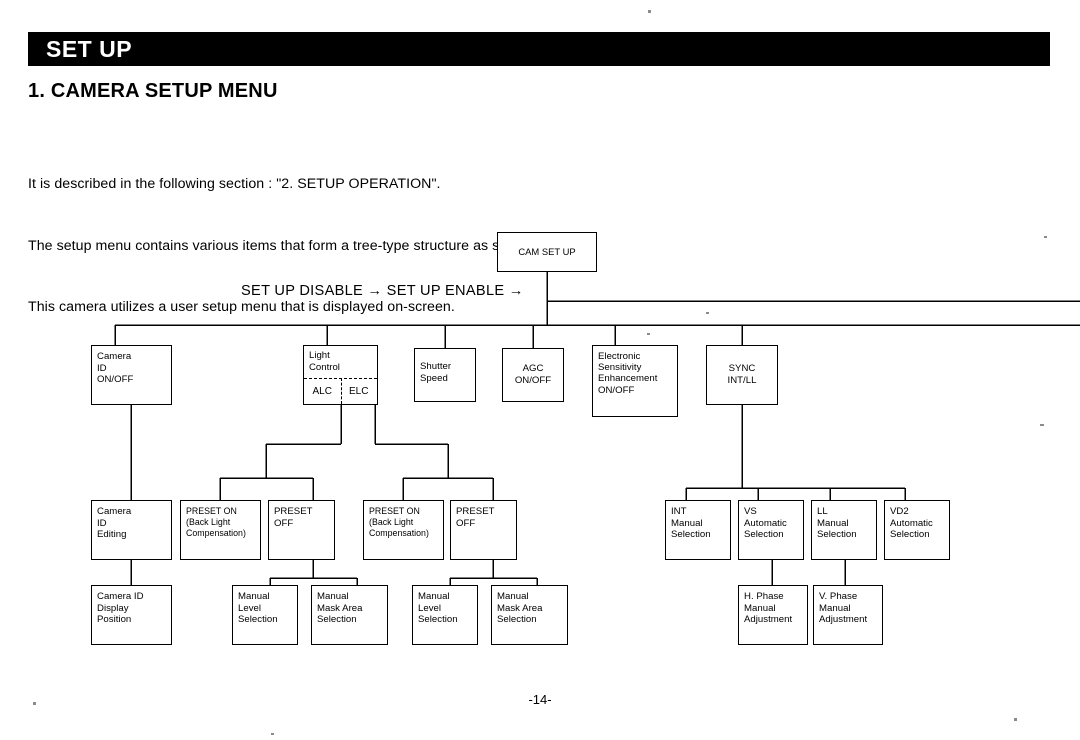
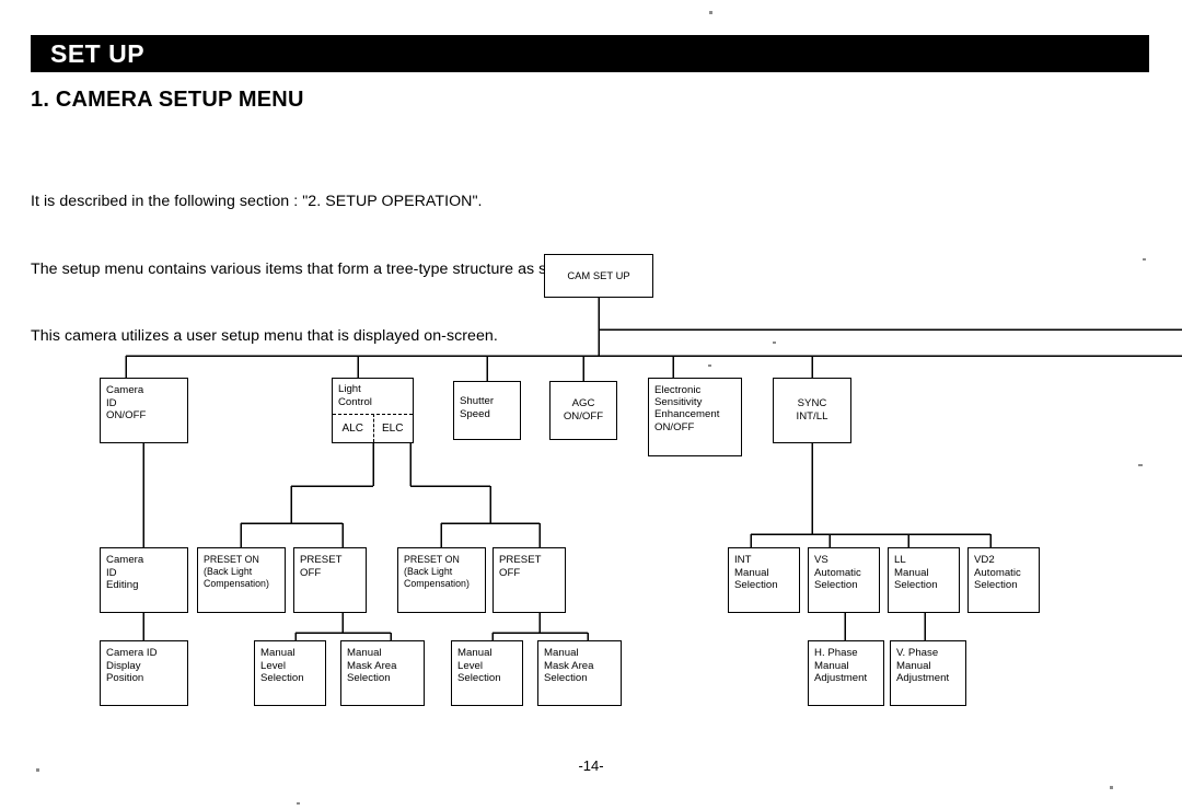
  SET UP
  1. CAMERA SETUP MENU
  It is described in the following section : "2. SETUP OPERATION".
  The setup menu contains various items that form a tree-type structure as s
  This camera utilizes a user setup menu that is displayed on-screen.
  CAM SET UP
- SET UP DISABLE → SET UP ENABLE →
  Camera
  ID
  ON/OFF
  Light
  Control
  ALC
  ELC
  Shutter
  Speed
  AGC
  ON/OFF
  Electronic
  Sensitivity
  Enhancement
  ON/OFF
  SYNC
  INT/LL
  Camera
  ID
  Editing
  PRESET ON
  (Back Light
  Compensation)
  PRESET
  OFF
  PRESET ON
  (Back Light
  Compensation)
  PRESET
  OFF
  INT
  Manual
  Selection
  VS
  Automatic
  Selection
  LL
  Manual
  Selection
  VD2
  Automatic
  Selection
  Camera ID
  Display
  Position
  Manual
  Level
  Selection
  Manual
  Mask Area
  Selection
  Manual
  Level
  Selection
  Manual
  Mask Area
  Selection
  H. Phase
  Manual
  Adjustment
  V. Phase
  Manual
  Adjustment
  -14-
